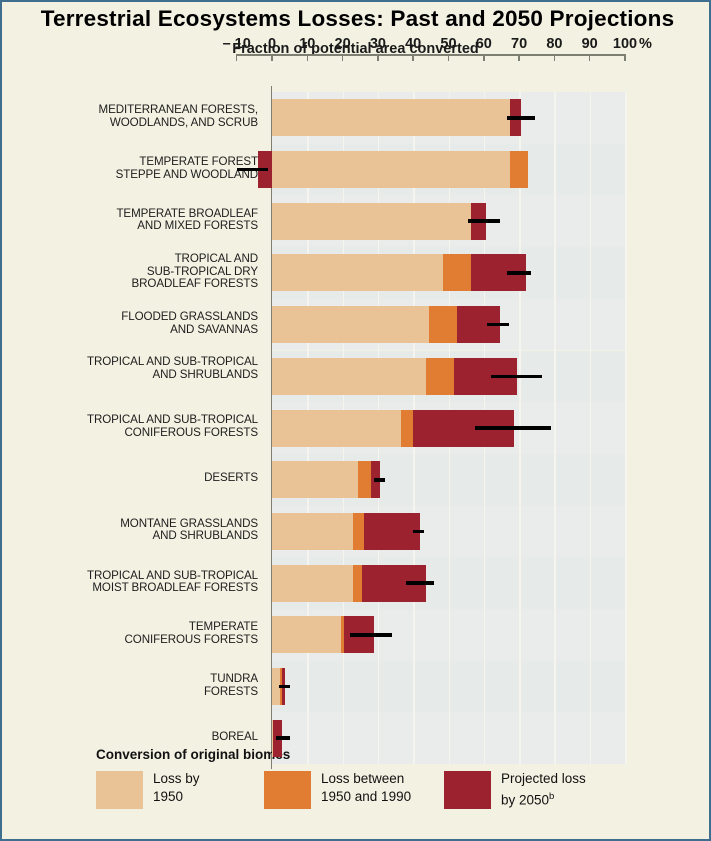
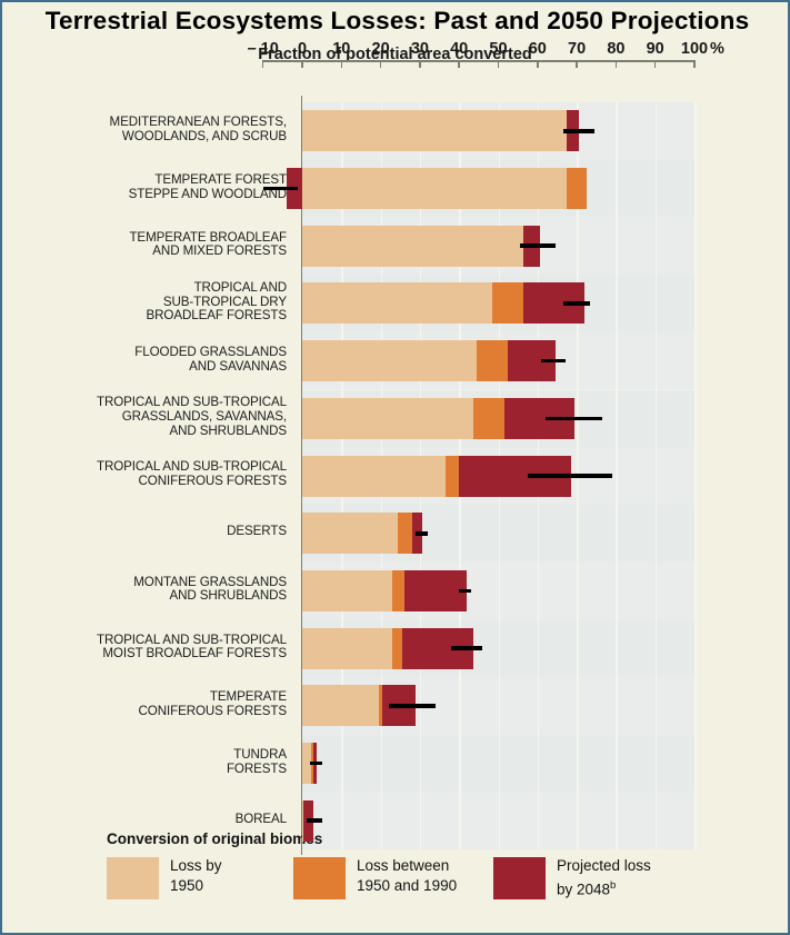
  Terrestrial Ecosystems Losses: Past and 2050 Projections
  Fraction of potential area converted
  – 10
  0
  10
  20
  30
  40
  50
  60
  70
  80
  90
  100
  %
  MEDITERRANEAN FORESTS,
  WOODLANDS, AND SCRUB
  TEMPERATE FOREST
  STEPPE AND WOODLAND
  TEMPERATE BROADLEAF
  AND MIXED FORESTS
  TROPICAL AND
  SUB-TROPICAL DRY
  BROADLEAF FORESTS
  FLOODED GRASSLANDS
  AND SAVANNAS
  TROPICAL AND SUB-TROPICAL
+ GRASSLANDS, SAVANNAS,
  AND SHRUBLANDS
  TROPICAL AND SUB-TROPICAL
  CONIFEROUS FORESTS
  DESERTS
  MONTANE GRASSLANDS
  AND SHRUBLANDS
  TROPICAL AND SUB-TROPICAL
  MOIST BROADLEAF FORESTS
  TEMPERATE
  CONIFEROUS FORESTS
  TUNDRA
  FORESTS
  BOREAL
  Conversion of original bioms
  Loss by
  1950
  Loss between
  1950 and 1990
  Projected loss
- by 2050b
+ by 2048b
